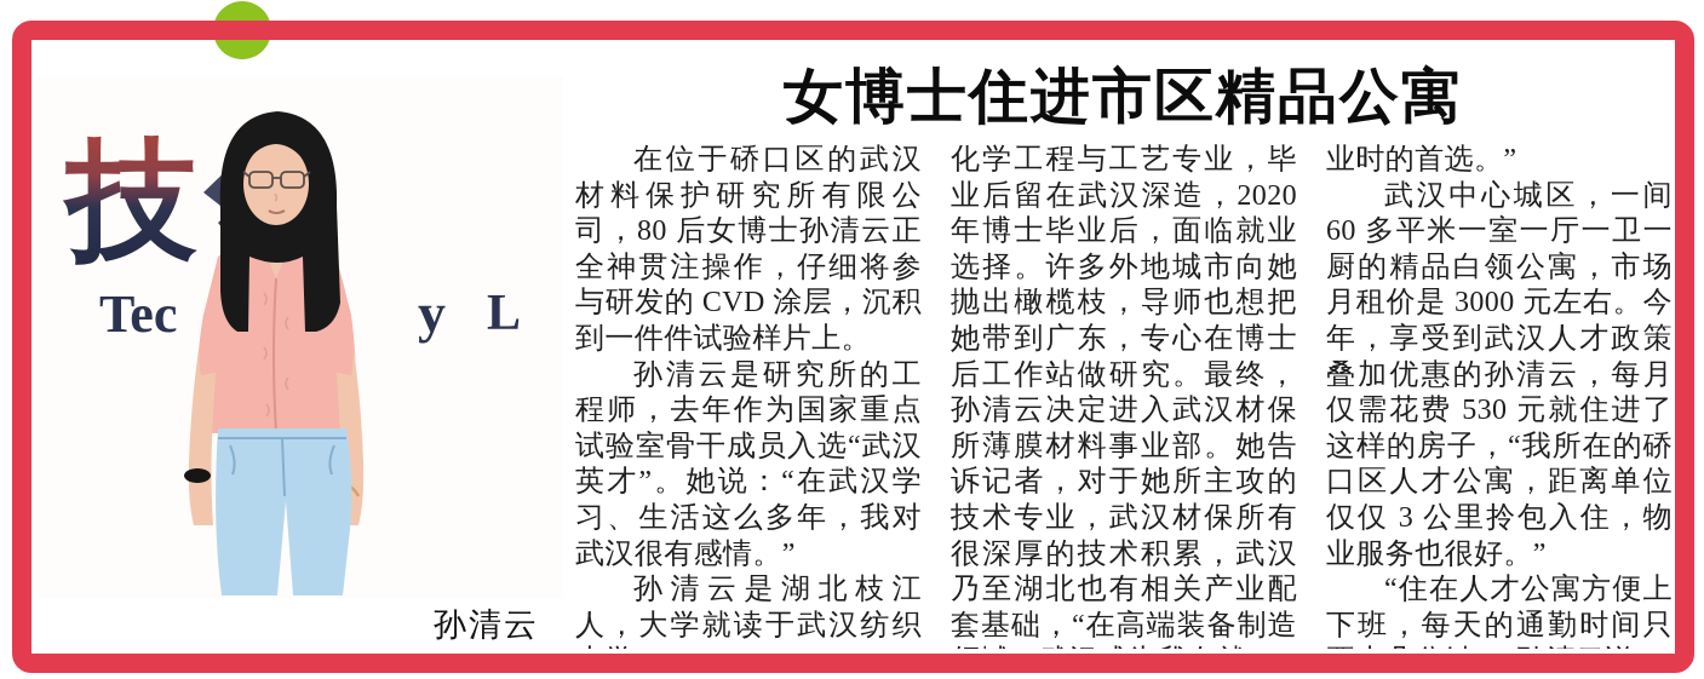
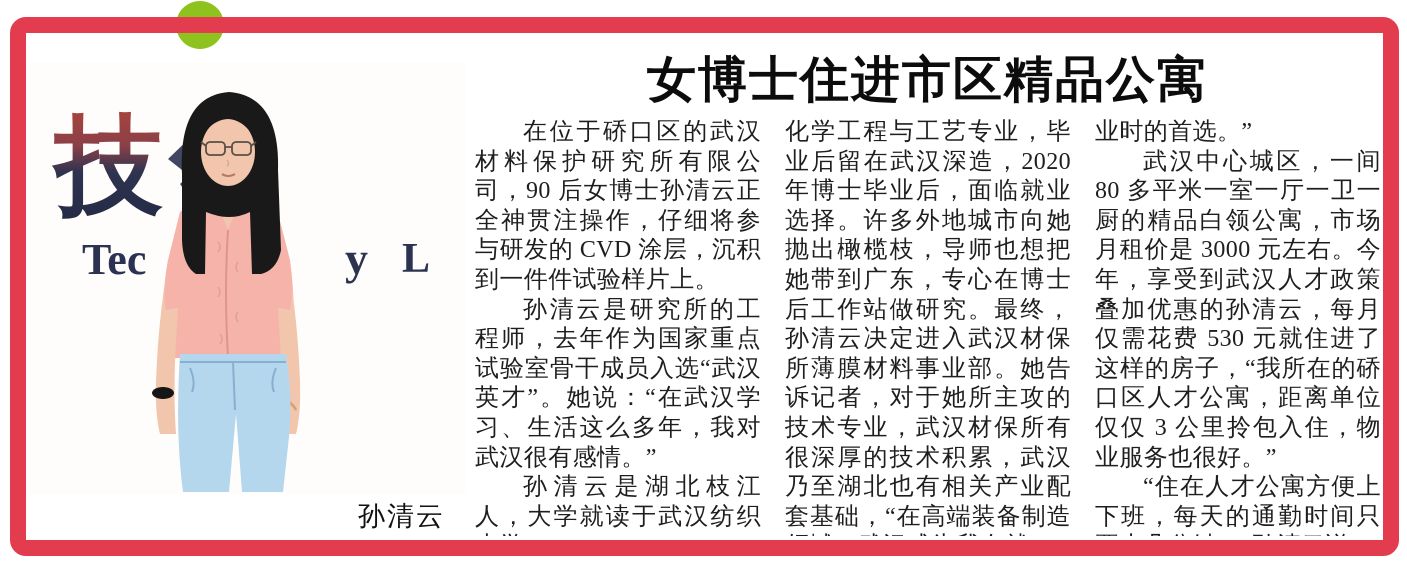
  技
  Tec
  y
  L
  孙清云
  女博士住进市区精品公寓
- 在位于硚口区的武汉材料保护研究所有限公司，80 后女博士孙清云正全神贯注操作，仔细将参与研发的 CVD 涂层，沉积到一件件试验样片上。
+ 在位于硚口区的武汉材料保护研究所有限公司，90 后女博士孙清云正全神贯注操作，仔细将参与研发的 CVD 涂层，沉积到一件件试验样片上。
  孙清云是研究所的工程师，去年作为国家重点试验室骨干成员入选“武汉英才”。她说：“在武汉学习、生活这么多年，我对武汉很有感情。”
  孙清云是湖北枝江人，大学就读于武汉纺织
  化学工程与工艺专业，毕业后留在武汉深造，2020 年博士毕业后，面临就业选择。许多外地城市向她抛出橄榄枝，导师也想把她带到广东，专心在博士后工作站做研究。最终，孙清云决定进入武汉材保所薄膜材料事业部。她告诉记者，对于她所主攻的技术专业，武汉材保所有很深厚的技术积累，武汉乃至湖北也有相关产业配套基础，“在高端装备制造
  业时的首选。”
- 武汉中心城区，一间 60 多平米一室一厅一卫一厨的精品白领公寓，市场月租价是 3000 元左右。今年，享受到武汉人才政策叠加优惠的孙清云，每月仅需花费 530 元就住进了这样的房子，“我所在的硚口区人才公寓，距离单位仅仅 3 公里拎包入住，物业服务也很好。”
+ 武汉中心城区，一间 80 多平米一室一厅一卫一厨的精品白领公寓，市场月租价是 3000 元左右。今年，享受到武汉人才政策叠加优惠的孙清云，每月仅需花费 530 元就住进了这样的房子，“我所在的硚口区人才公寓，距离单位仅仅 3 公里拎包入住，物业服务也很好。”
